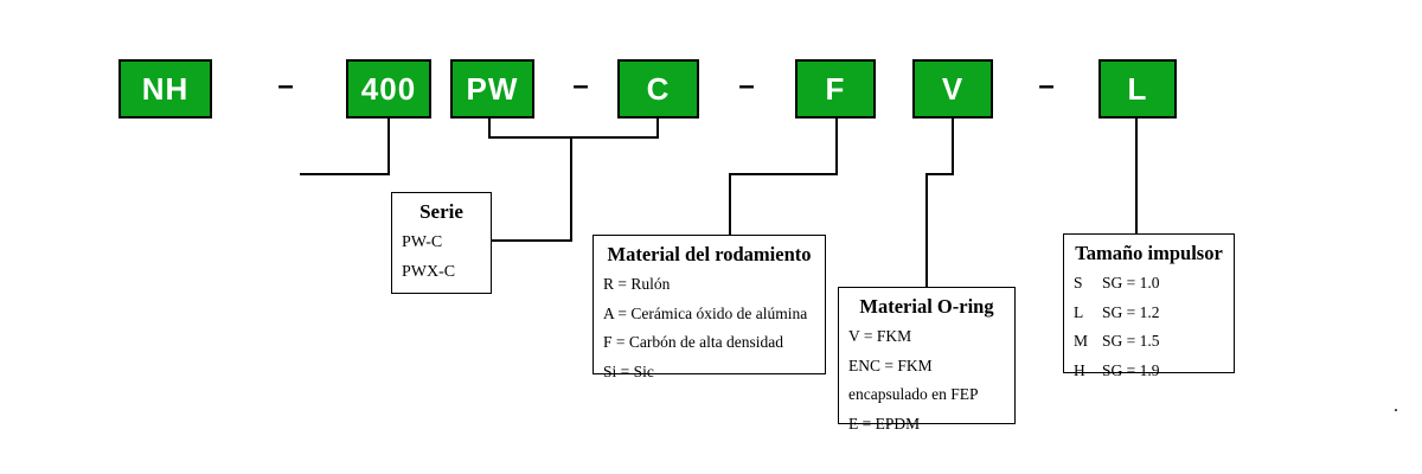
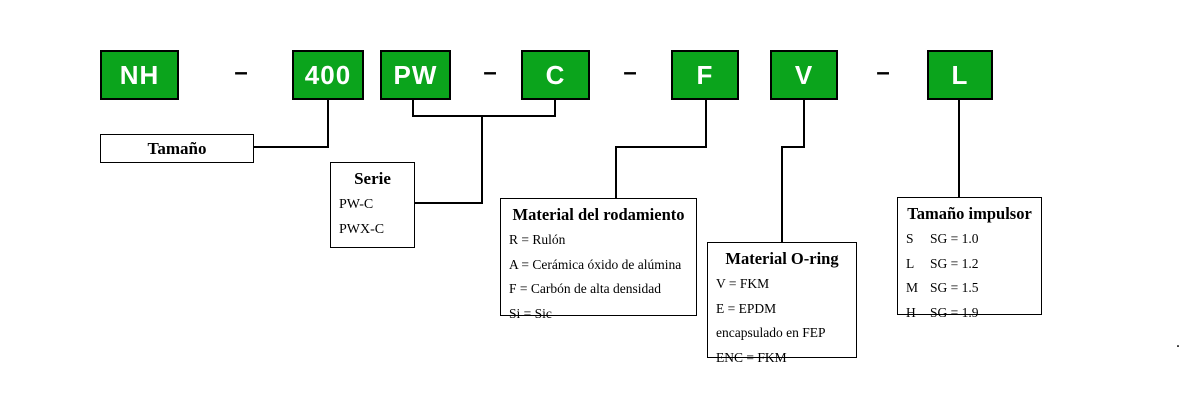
  NH
  –
  400
  PW
  –
  C
  –
  F
  V
  –
  L
+ Tamaño
  Serie
  PW-C
  PWX-C
  Material del rodamiento
  R = Rulón
  A = Cerámica óxido de alúmina
  F = Carbón de alta densidad
  Si = Sic
  Material O-ring
  V = FKM
- ENC = FKM
+ E = EPDM
  encapsulado en FEP
- E = EPDM
+ ENC = FKM
  Tamaño impulsor
  S SG = 1.0
  L SG = 1.2
  M SG = 1.5
  H SG = 1.9
  .
